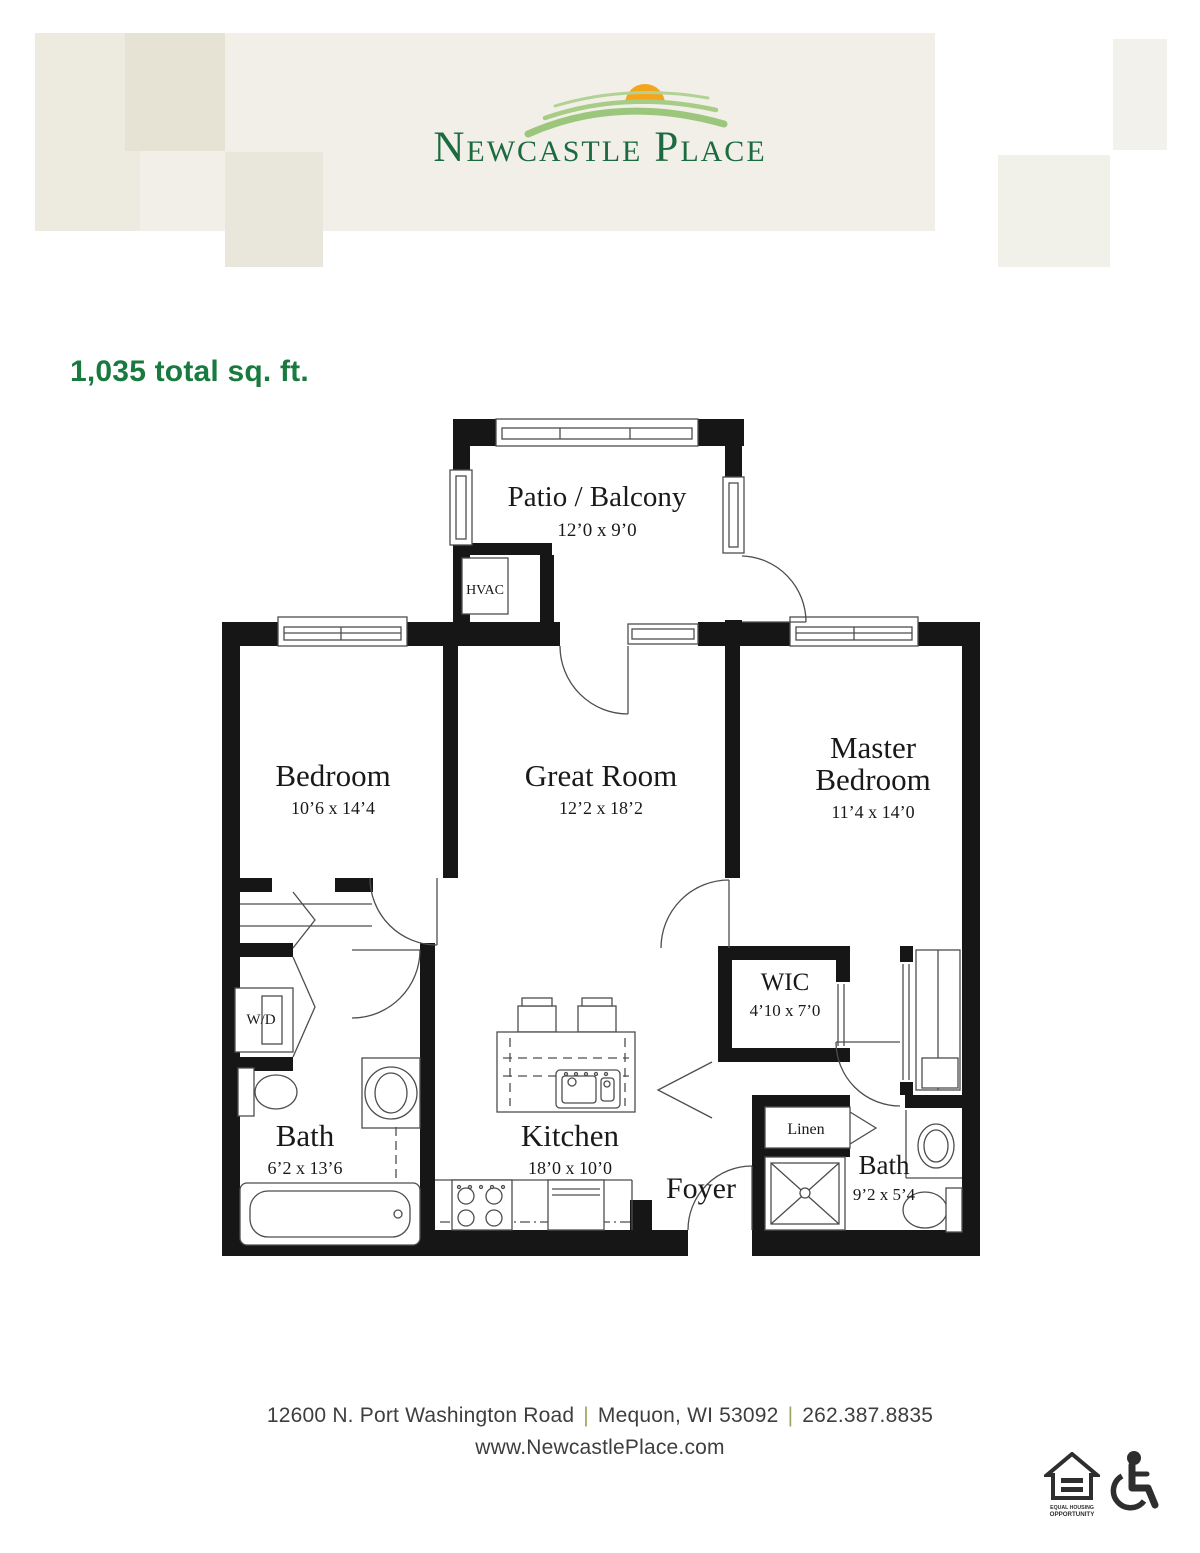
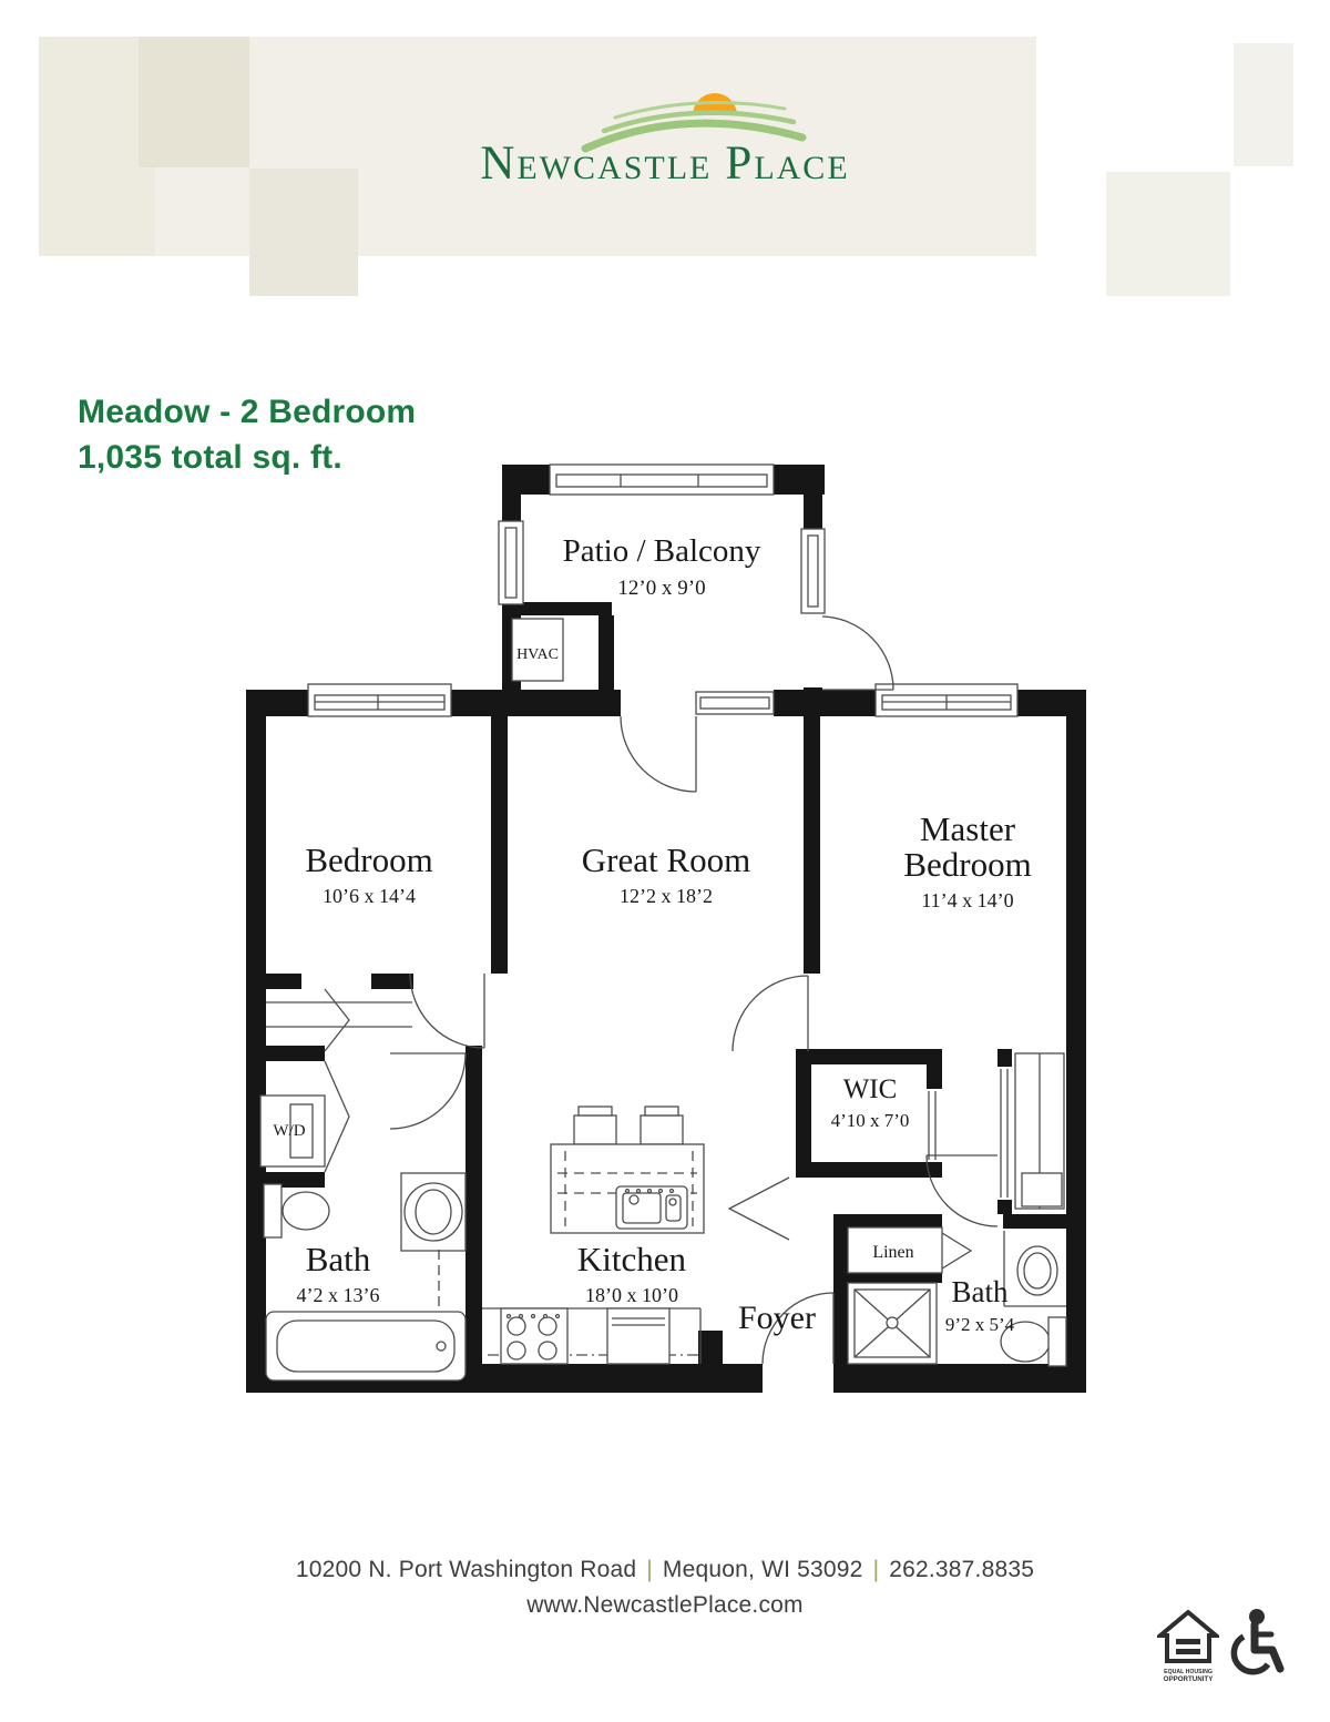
  NEWCASTLE PLACE
+ Meadow - 2 Bedroom
  1,035 total sq. ft.
  Patio / Balcony
  12’0 x 9’0
  HVAC
  Bedroom
  10’6 x 14’4
  Great Room
  12’2 x 18’2
  Master
  Bedroom
  11’4 x 14’0
  WIC
  4’10 x 7’0
  W/D
  Bath
- 6’2 x 13’6
+ 4’2 x 13’6
  Kitchen
  18’0 x 10’0
  Foyer
  Linen
  Bath
  9’2 x 5’4
- 12600 N. Port Washington Road | Mequon, WI 53092 | 262.387.8835
+ 10200 N. Port Washington Road | Mequon, WI 53092 | 262.387.8835
  www.NewcastlePlace.com
